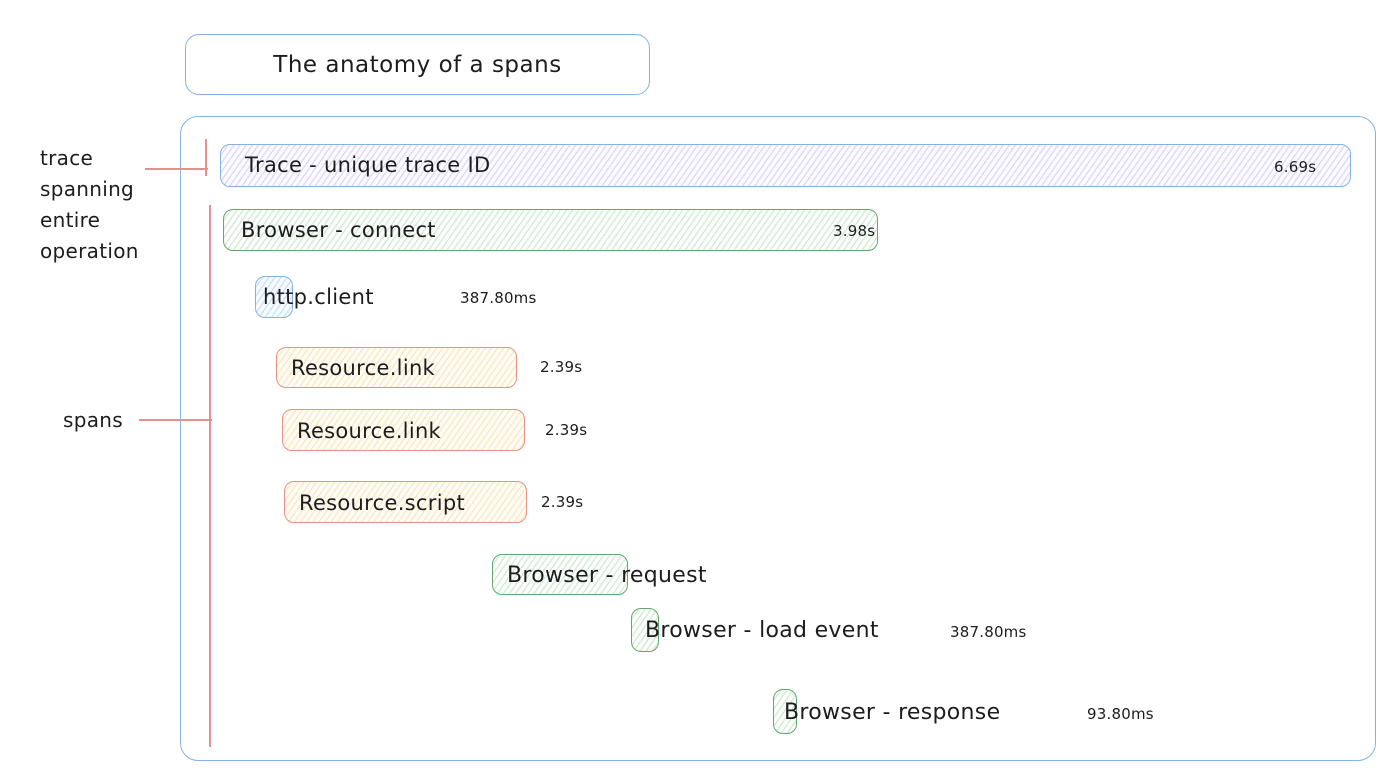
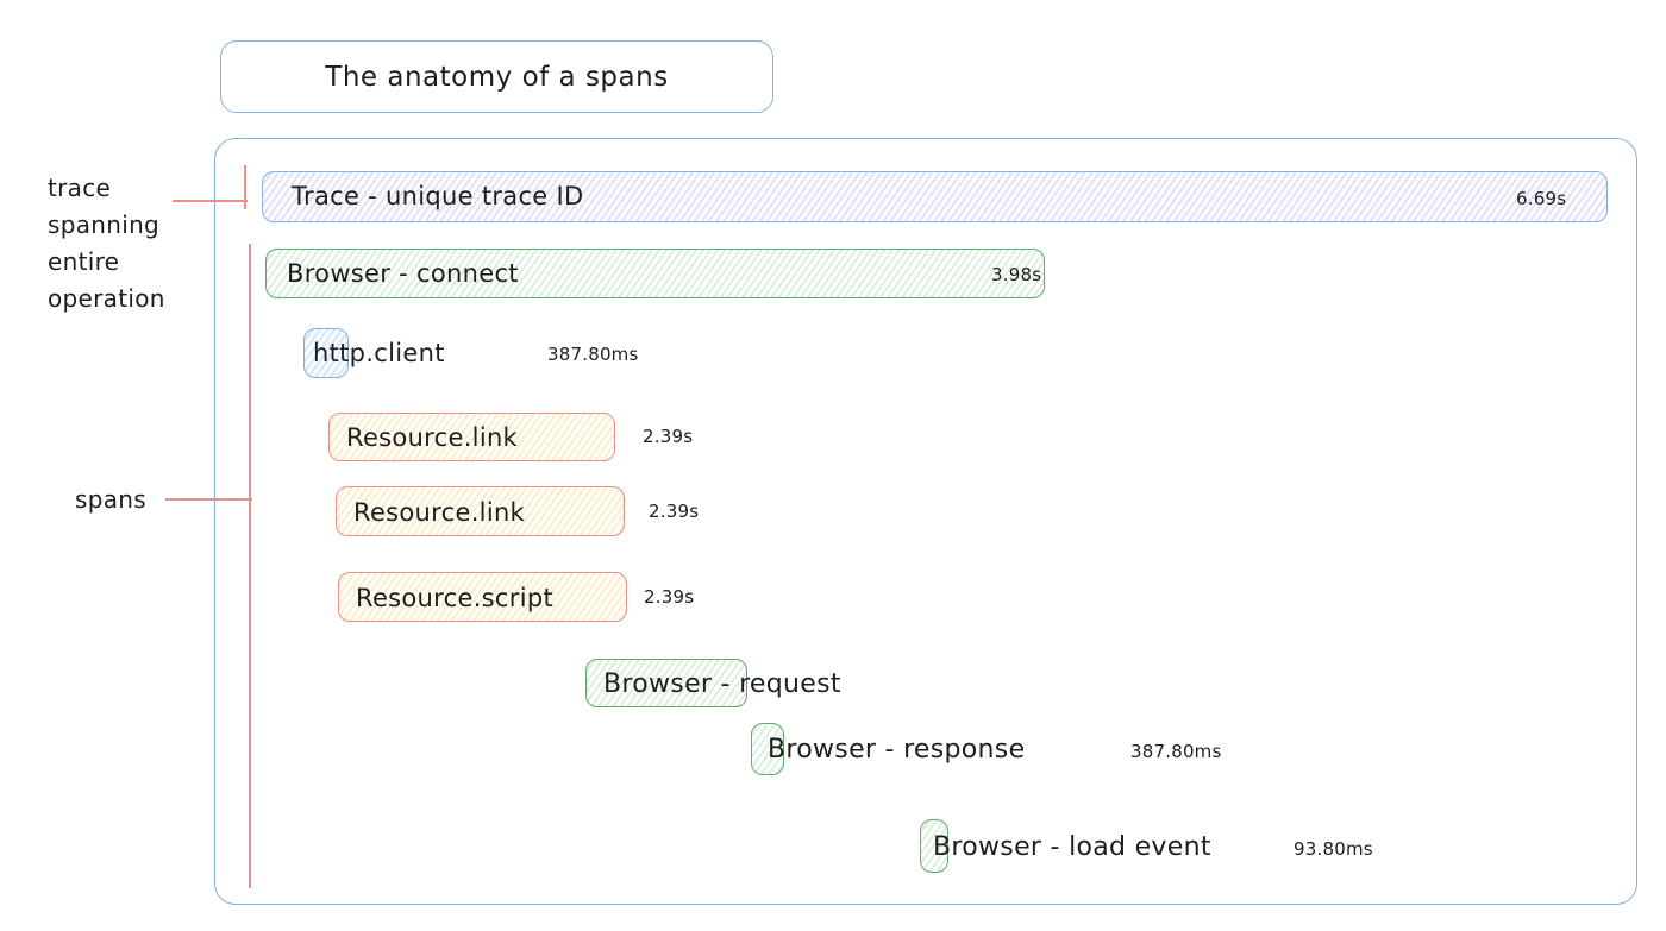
  The anatomy of a spans
  trace spanning entire operation
  spans
  Trace - unique trace ID
  6.69s
  Browser - connect
  3.98s
  http.client
  387.80ms
  Resource.link
  2.39s
  Resource.link
  2.39s
  Resource.script
  2.39s
  Browser - request
- Browser - load event
+ Browser - response
  387.80ms
- Browser - response
+ Browser - load event
  93.80ms
